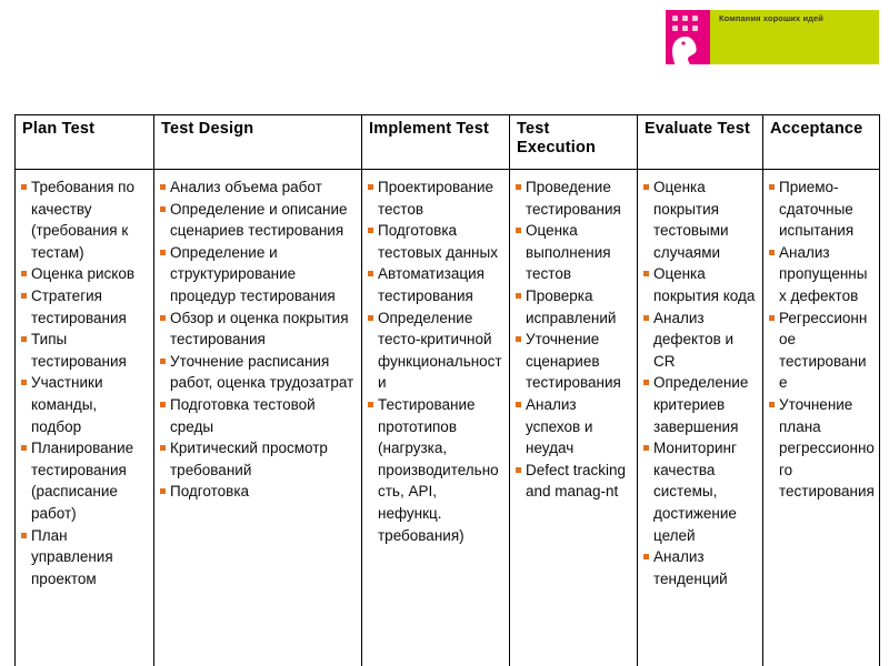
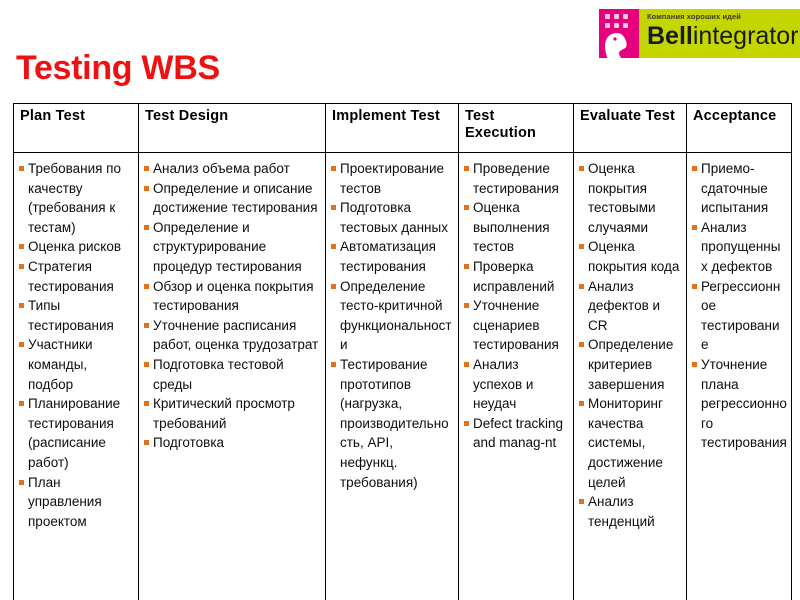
  Компания хороших идей
+ Bellintegrator
+ Testing WBS
  Plan Test	Test Design	Implement Test	Test Execution	Evaluate Test	Acceptance
- Требования по качеству (требования к тестам)Оценка рисковСтратегия тестированияТипы тестированияУчастники команды, подборПланирование тестирования (расписание работ)План управления проектом	Анализ объема работОпределение и описание сценариев тестированияОпределение и структурирование процедур тестированияОбзор и оценка покрытия тестированияУточнение расписания работ, оценка трудозатратПодготовка тестовой средыКритический просмотр требованийПодготовка	Проектирование тестовПодготовка тестовых данныхАвтоматизация тестированияОпределение тесто-критичной функциональностиТестирование прототипов (нагрузка, производительность, API, нефункц. требования)	Проведение тестированияОценка выполнения тестовПроверка исправленийУточнение сценариев тестированияАнализ успехов и неудачDefect tracking and manag-nt	Оценка покрытия тестовыми случаямиОценка покрытия кодаАнализ дефектов и CRОпределение критериев завершенияМониторинг качества системы, достижение целейАнализ тенденций	Приемо-сдаточные испытанияАнализ пропущенных дефектовРегрессионное тестированиеУточнение плана регрессионного тестирования
+ Требования по качеству (требования к тестам)Оценка рисковСтратегия тестированияТипы тестированияУчастники команды, подборПланирование тестирования (расписание работ)План управления проектом	Анализ объема работОпределение и описание достижение тестированияОпределение и структурирование процедур тестированияОбзор и оценка покрытия тестированияУточнение расписания работ, оценка трудозатратПодготовка тестовой средыКритический просмотр требованийПодготовка	Проектирование тестовПодготовка тестовых данныхАвтоматизация тестированияОпределение тесто-критичной функциональностиТестирование прототипов (нагрузка, производительность, API, нефункц. требования)	Проведение тестированияОценка выполнения тестовПроверка исправленийУточнение сценариев тестированияАнализ успехов и неудачDefect tracking and manag-nt	Оценка покрытия тестовыми случаямиОценка покрытия кодаАнализ дефектов и CRОпределение критериев завершенияМониторинг качества системы, достижение целейАнализ тенденций	Приемо-сдаточные испытанияАнализ пропущенных дефектовРегрессионное тестированиеУточнение плана регрессионного тестирования
